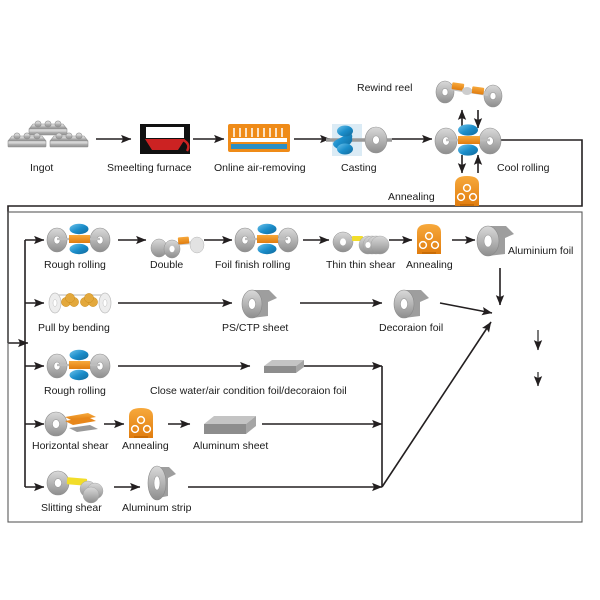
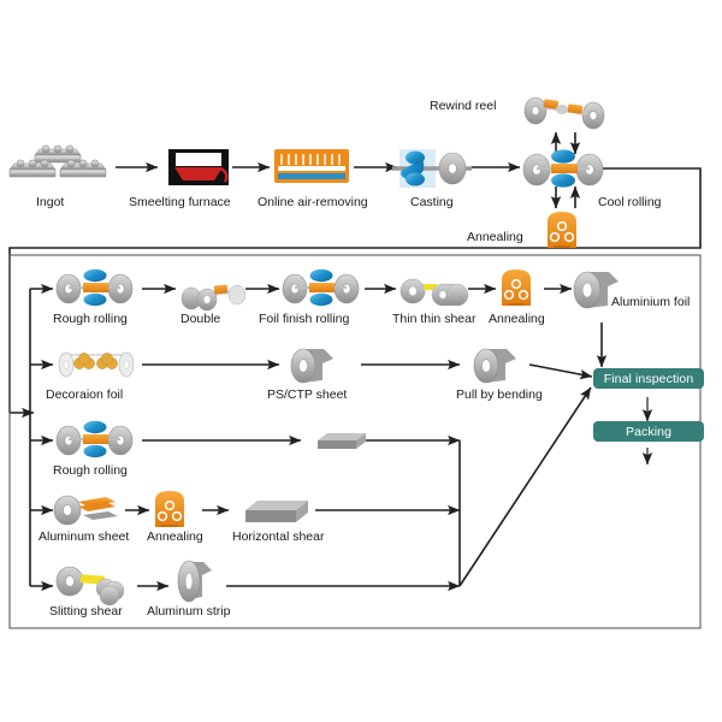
  Ingot
  Smeelting furnace
  Online air-removing
  Casting
  Cool rolling
  Rewind reel
  Annealing
  Rough rolling
  Double
  Foil finish rolling
  Thin thin shear
  Annealing
  Aluminium foil
- Pull by bending
+ Decoraion foil
  PS/CTP sheet
- Decoraion foil
+ Pull by bending
  Rough rolling
- Close water/air condition foil/decoraion foil
- Horizontal shear
+ Aluminum sheet
  Annealing
- Aluminum sheet
+ Horizontal shear
  Slitting shear
  Aluminum strip
+ Final inspection
+ Packing
